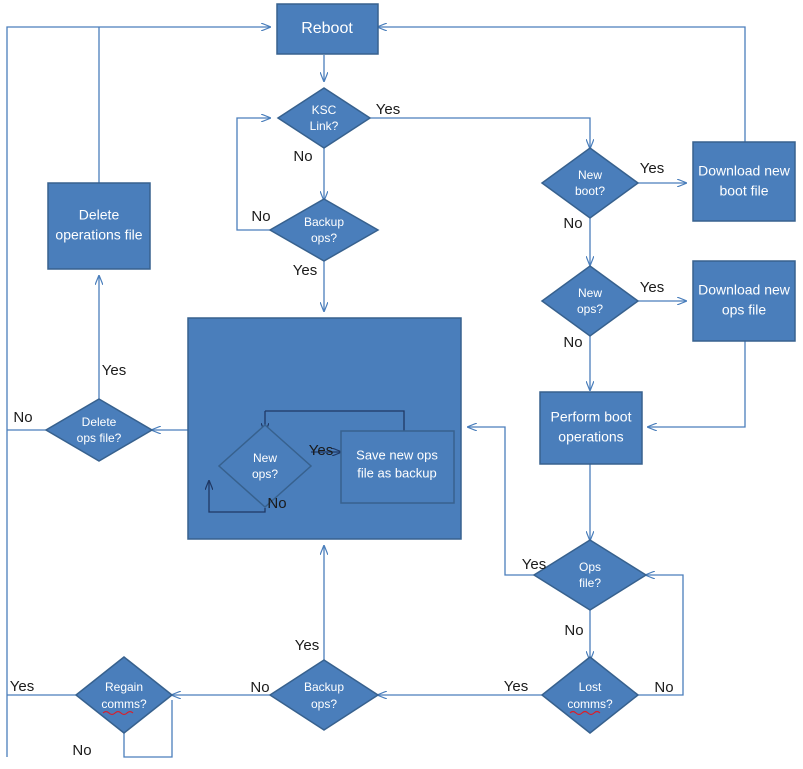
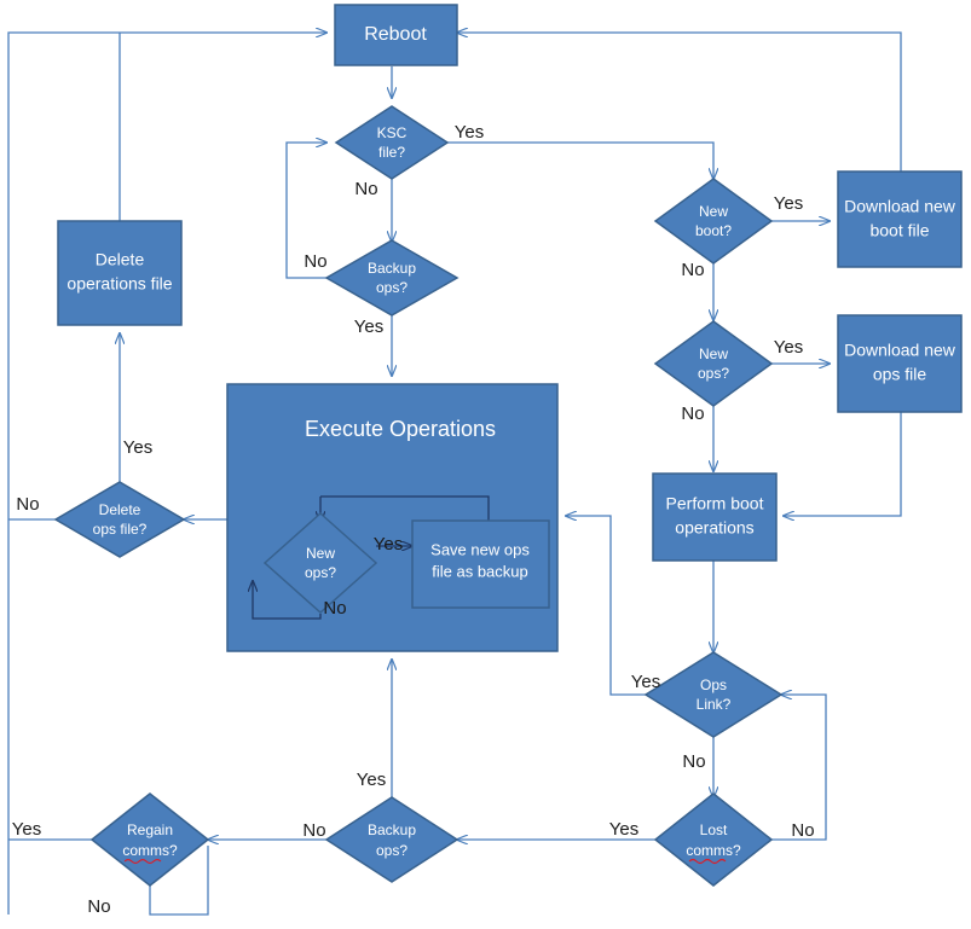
+ Execute Operations
  New
  ops?
  Save new ops
  file as backup
  Reboot
  KSC
- Link?
+ file?
  Backup
  ops?
  Delete
  operations file
  Delete
  ops file?
  New
  boot?
  Download new
  boot file
  New
  ops?
  Download new
  ops file
  Perform boot
  operations
  Ops
- file?
+ Link?
  Lost
  comms?
  Backup
  ops?
  Regain
  comms?
  Yes
  No
  No
  Yes
  Yes
  No
  Yes
  No
  Yes
  No
  Yes
  No
  Yes
  No
  Yes
  No
  No
  Yes
  Yes
  No
